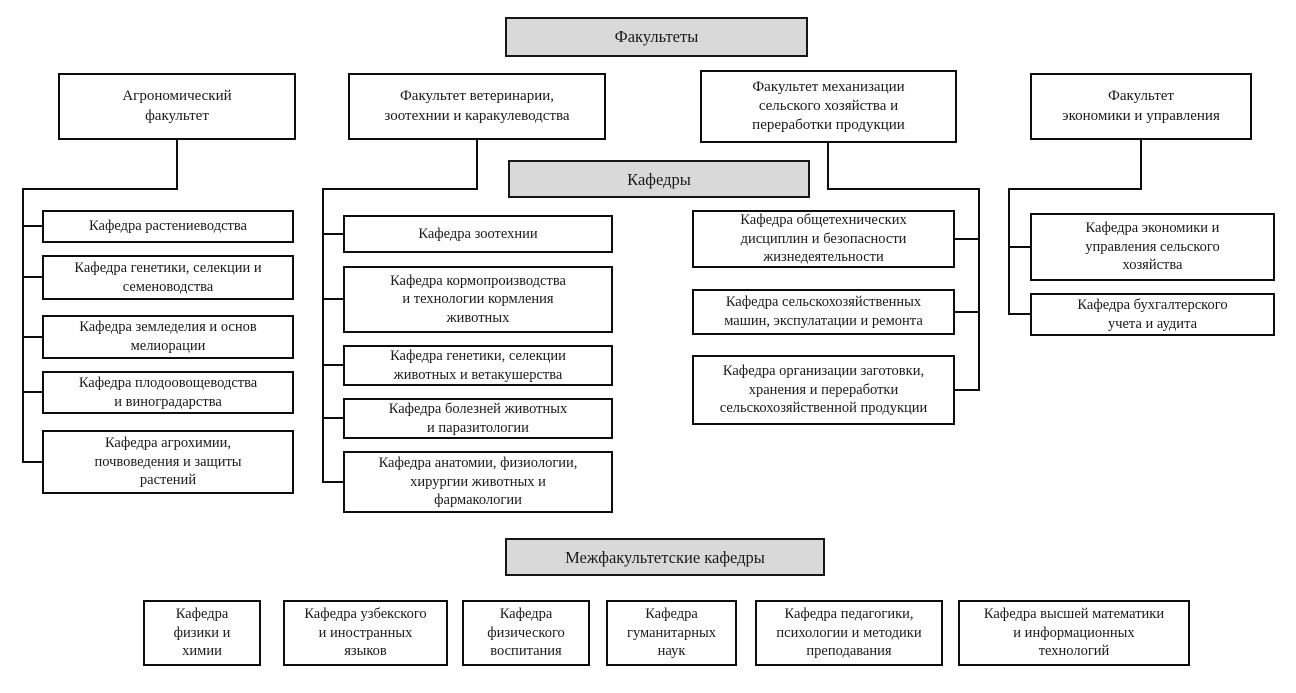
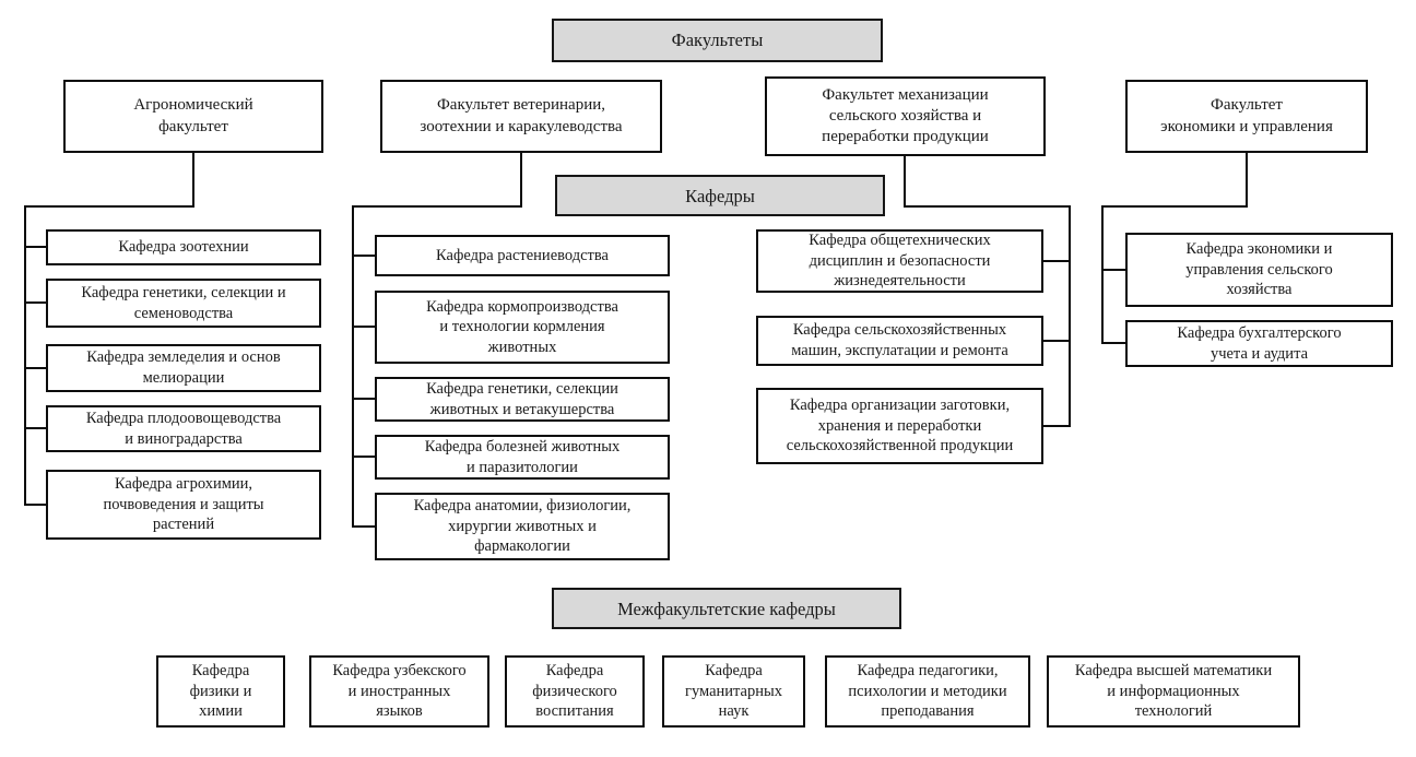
  Факультеты
  Агрономический
  факультет
  Факультет ветеринарии,
  зоотехнии и каракулеводства
  Факультет механизации
  сельского хозяйства и
  переработки продукции
  Факультет
  экономики и управления
  Кафедры
- Кафедра растениеводства
+ Кафедра зоотехнии
  Кафедра генетики, селекции и
  семеноводства
  Кафедра земледелия и основ
  мелиорации
  Кафедра плодоовощеводства
  и виноградарства
  Кафедра агрохимии,
  почвоведения и защиты
  растений
- Кафедра зоотехнии
+ Кафедра растениеводства
  Кафедра кормопроизводства
  и технологии кормления
  животных
  Кафедра генетики, селекции
  животных и ветакушерства
  Кафедра болезней животных
  и паразитологии
  Кафедра анатомии, физиологии,
  хирургии животных и
  фармакологии
  Кафедра общетехнических
  дисциплин и безопасности
  жизнедеятельности
  Кафедра сельскохозяйственных
  машин, экспулатации и ремонта
  Кафедра организации заготовки,
  хранения и переработки
  сельскохозяйственной продукции
  Кафедра экономики и
  управления сельского
  хозяйства
  Кафедра бухгалтерского
  учета и аудита
  Межфакультетские кафедры
  Кафедра
  физики и
  химии
  Кафедра узбекского
  и иностранных
  языков
  Кафедра
  физического
  воспитания
  Кафедра
  гуманитарных
  наук
  Кафедра педагогики,
  психологии и методики
  преподавания
  Кафедра высшей математики
  и информационных
  технологий
